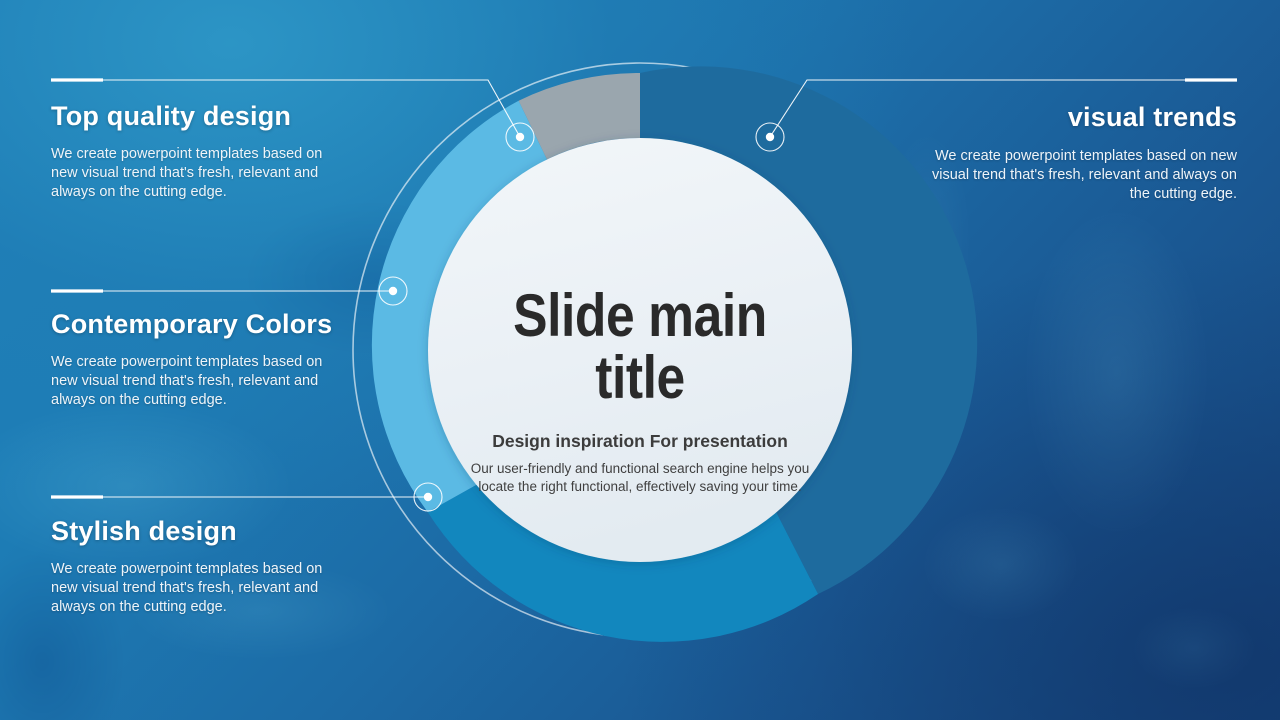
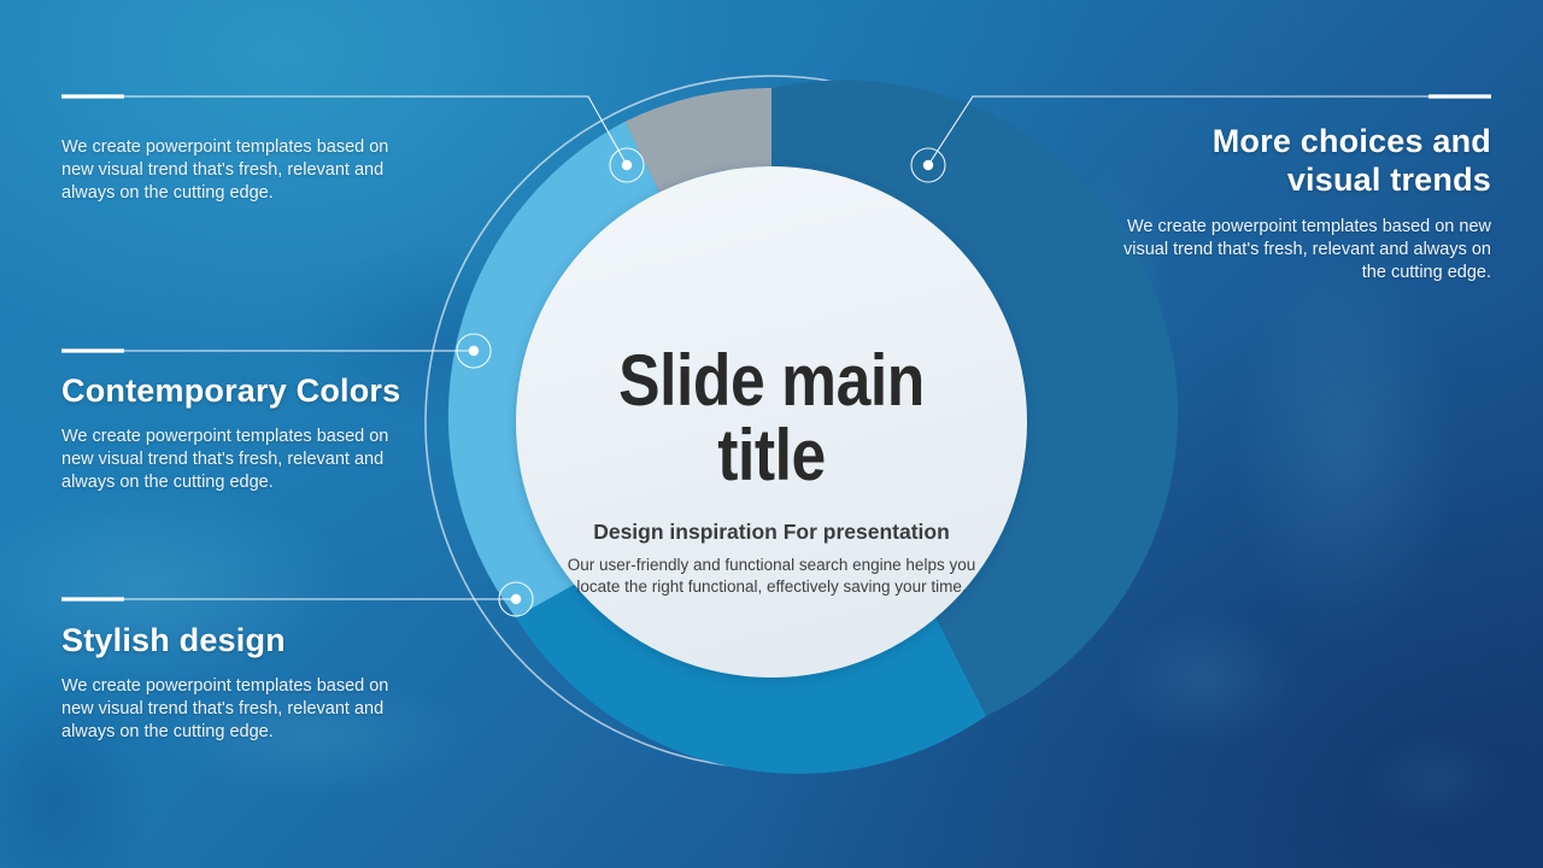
  Slide main title
  Design inspiration For presentation
  Our user-friendly and functional search engine helps you locate the right functional, effectively saving your time.
- Top quality design
  We create powerpoint templates based on new visual trend that's fresh, relevant and always on the cutting edge.
  Contemporary Colors
  We create powerpoint templates based on new visual trend that's fresh, relevant and always on the cutting edge.
  Stylish design
  We create powerpoint templates based on new visual trend that's fresh, relevant and always on the cutting edge.
+ More choices and
  visual trends
  We create powerpoint templates based on new visual trend that's fresh, relevant and always on the cutting edge.
